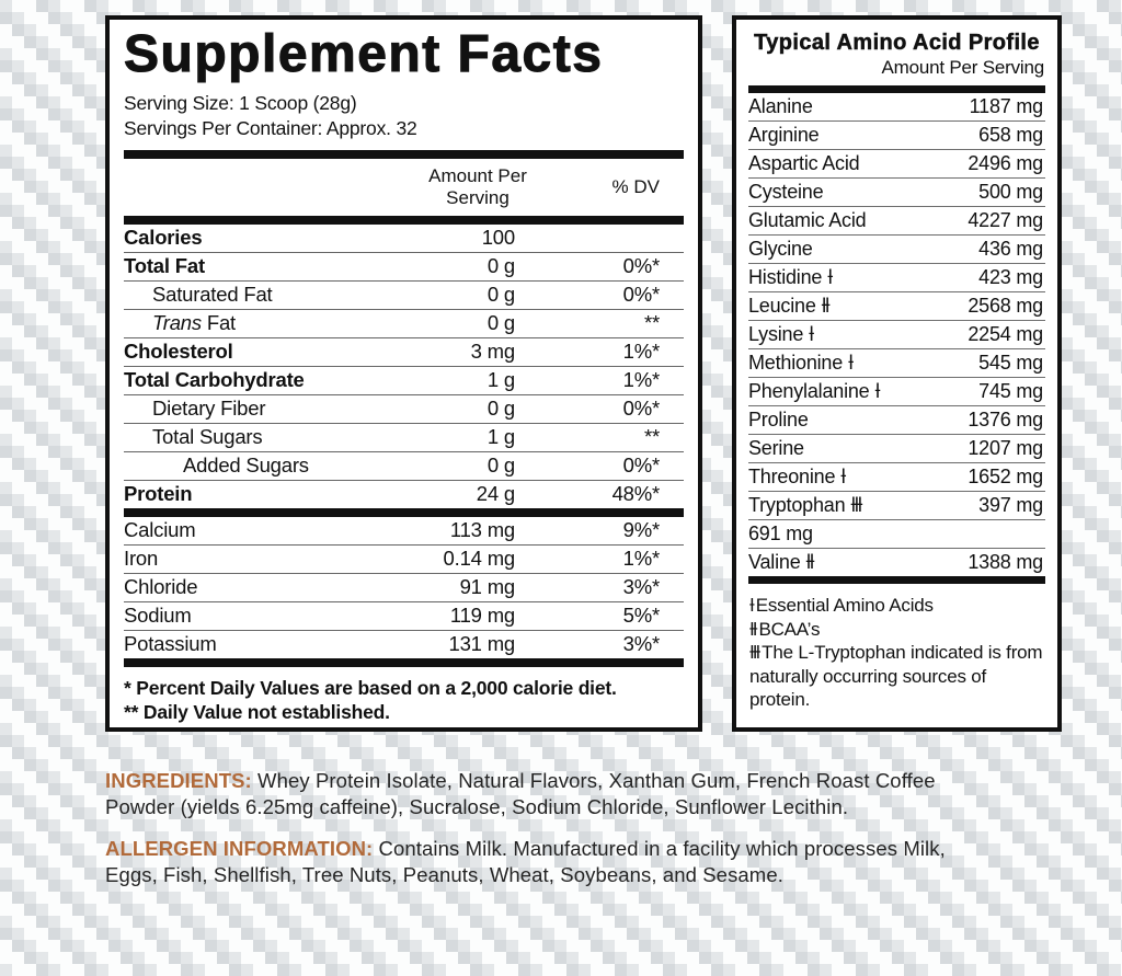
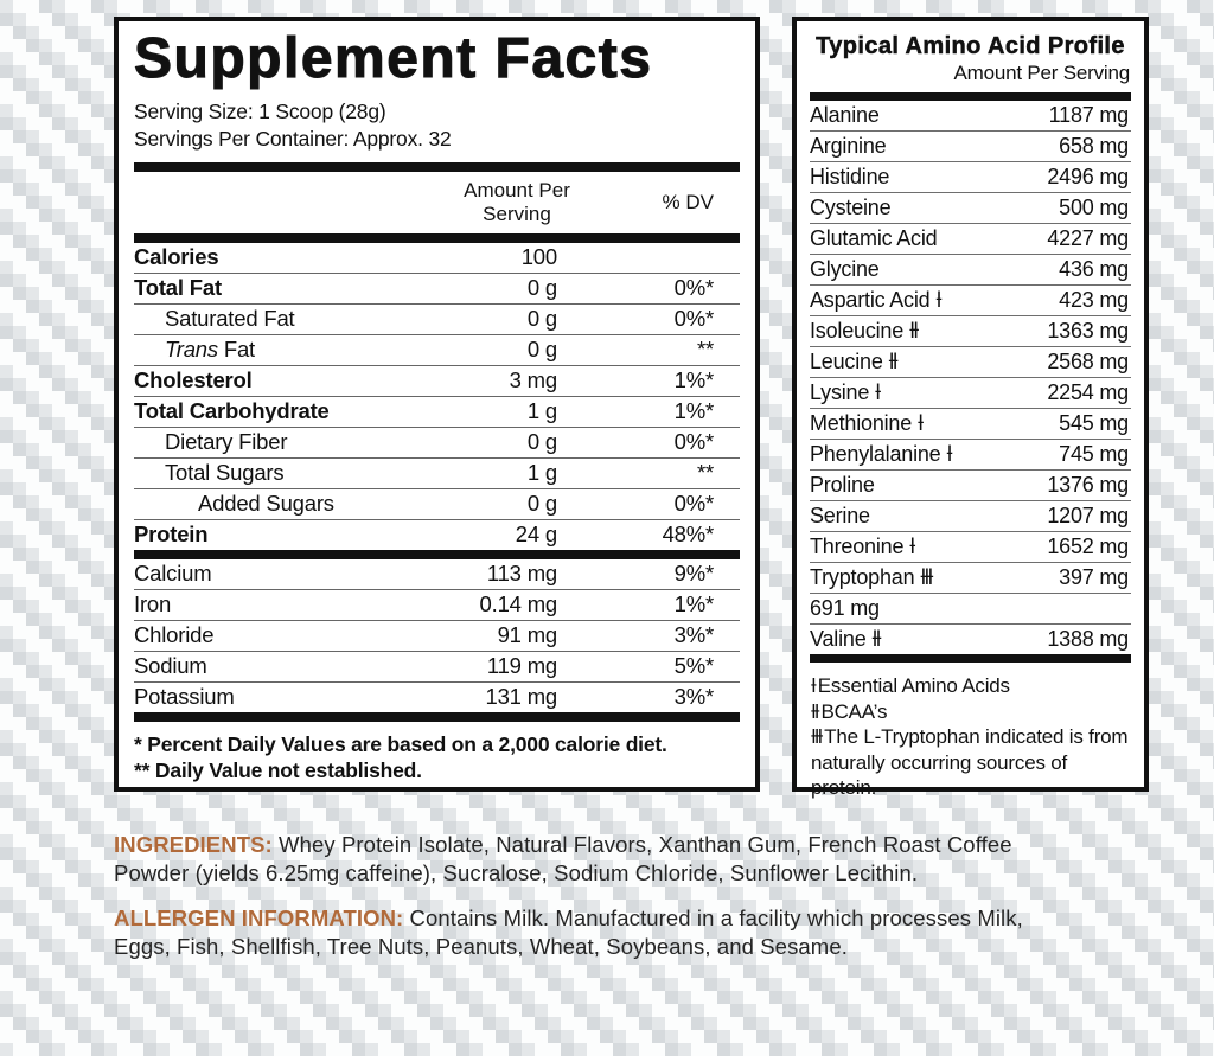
  Supplement Facts
  Serving Size: 1 Scoop (28g)
  Servings Per Container: Approx. 32
  Amount Per Serving
  % DV
  Calories
  100
  Total Fat
  0 g
  0%*
  Saturated Fat
  0 g
  0%*
  Trans Fat
  0 g
  **
  Cholesterol
  3 mg
  1%*
  Total Carbohydrate
  1 g
  1%*
  Dietary Fiber
  0 g
  0%*
  Total Sugars
  1 g
  **
  Added Sugars
  0 g
  0%*
  Protein
  24 g
  48%*
  Calcium
  113 mg
  9%*
  Iron
  0.14 mg
  1%*
  Chloride
  91 mg
  3%*
  Sodium
  119 mg
  5%*
  Potassium
  131 mg
  3%*
  * Percent Daily Values are based on a 2,000 calorie diet.
  ** Daily Value not established.
  Typical Amino Acid Profile
  Amount Per Serving
  Alanine
  1187 mg
  Arginine
  658 mg
- Aspartic Acid
+ Histidine
  2496 mg
  Cysteine
  500 mg
  Glutamic Acid
  4227 mg
  Glycine
  436 mg
- Histidine Ɨ
+ Aspartic Acid Ɨ
  423 mg
+ Isoleucine ƗƗ
+ 1363 mg
  Leucine ƗƗ
  2568 mg
  Lysine Ɨ
  2254 mg
  Methionine Ɨ
  545 mg
  Phenylalanine Ɨ
  745 mg
  Proline
  1376 mg
  Serine
  1207 mg
  Threonine Ɨ
  1652 mg
  Tryptophan ƗƗƗ
  397 mg
  691 mg
  Valine ƗƗ
  1388 mg
  Ɨ Essential Amino Acids
  ƗƗ BCAA’s
  ƗƗƗ The L-Tryptophan indicated is from naturally occurring sources of protein.
  INGREDIENTS: Whey Protein Isolate, Natural Flavors, Xanthan Gum, French Roast Coffee Powder (yields 6.25mg caffeine), Sucralose, Sodium Chloride, Sunflower Lecithin.
  ALLERGEN INFORMATION: Contains Milk. Manufactured in a facility which processes Milk, Eggs, Fish, Shellfish, Tree Nuts, Peanuts, Wheat, Soybeans, and Sesame.
